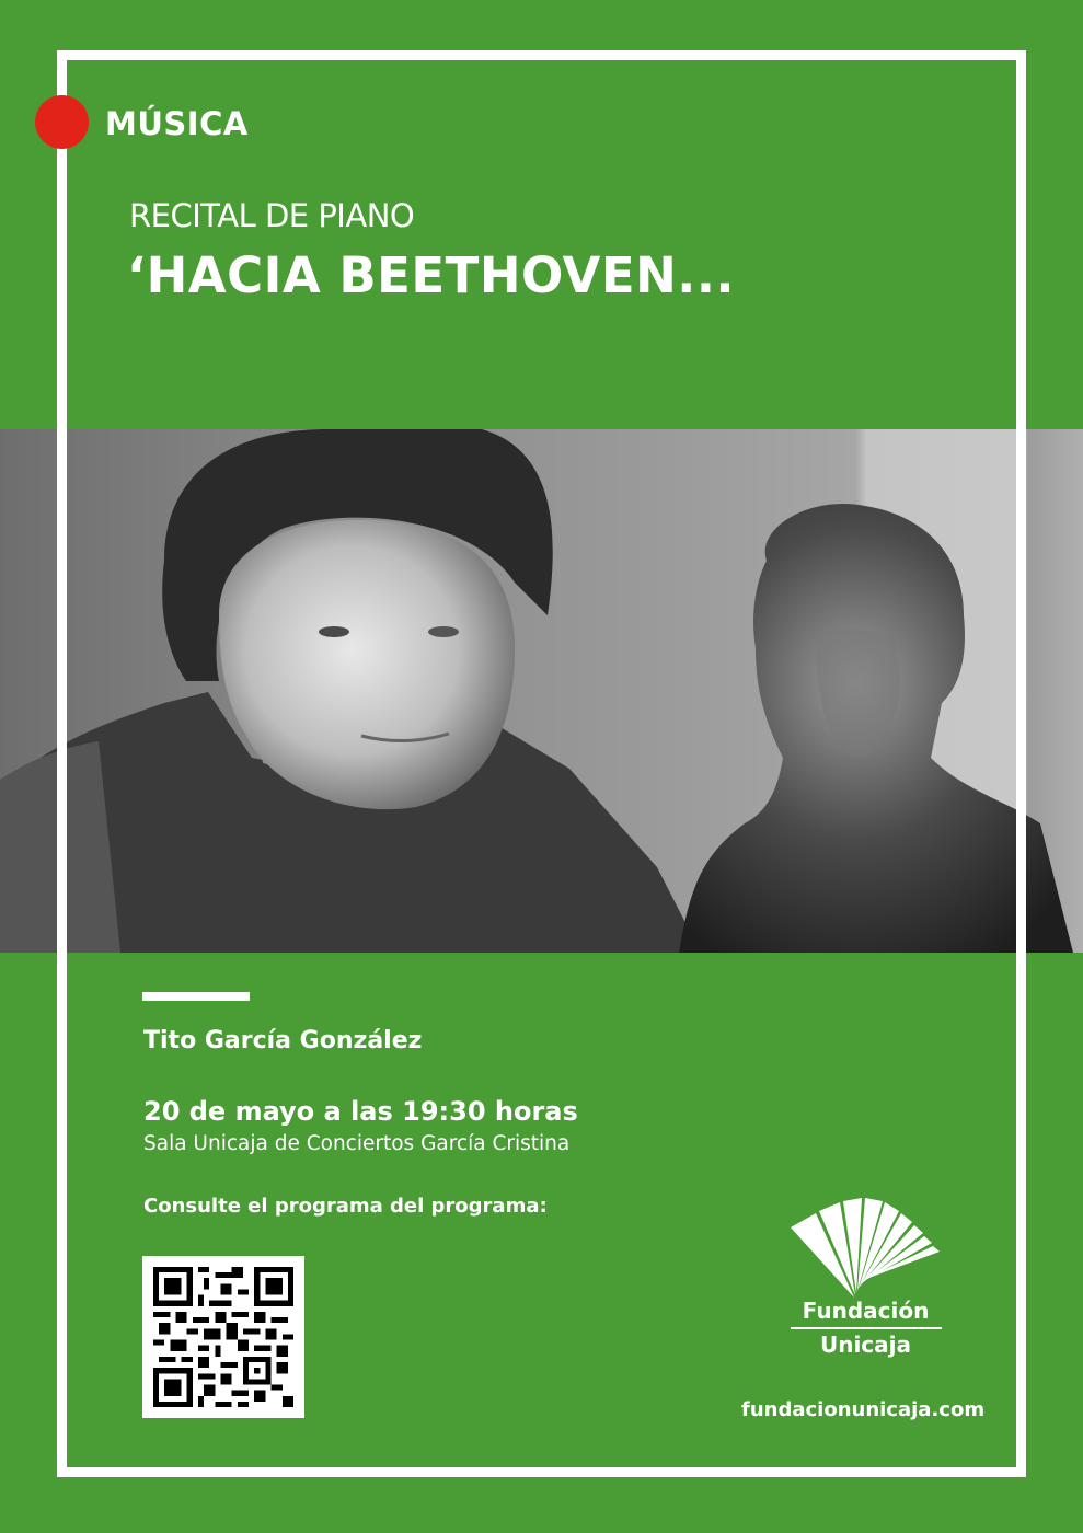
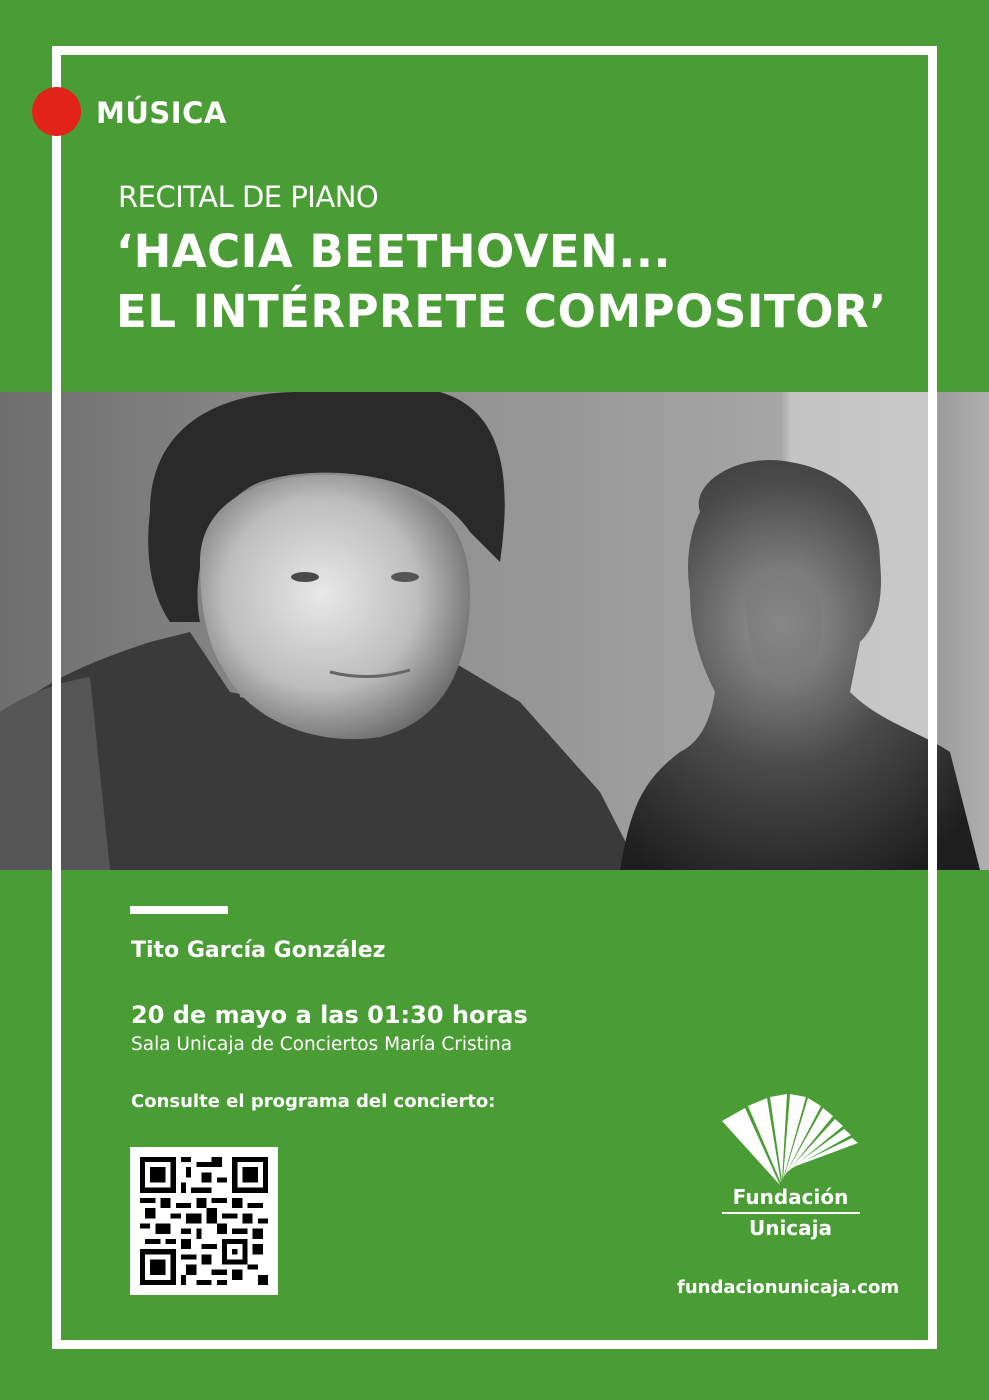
  MÚSICA
  RECITAL DE PIANO
  ‘HACIA BEETHOVEN...
+ EL INTÉRPRETE COMPOSITOR’
  Tito García González
- 20 de mayo a las 19:30 horas
+ 20 de mayo a las 01:30 horas
- Sala Unicaja de Conciertos García Cristina
+ Sala Unicaja de Conciertos María Cristina
- Consulte el programa del programa:
+ Consulte el programa del concierto:
  Fundación
  Unicaja
  fundacionunicaja.com
